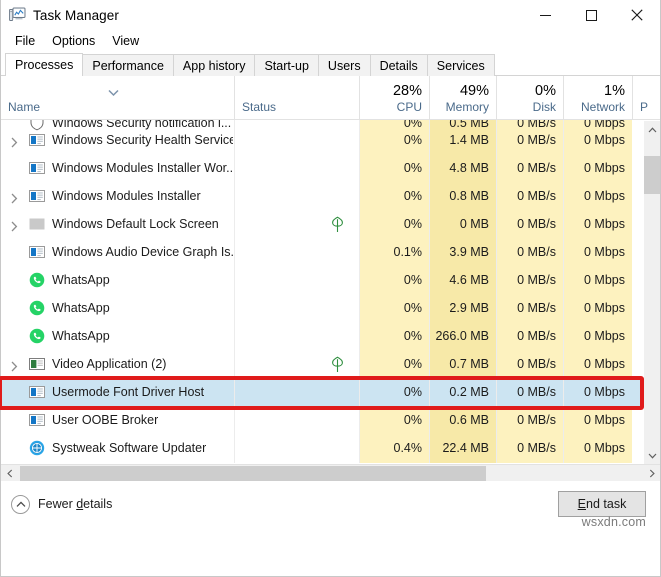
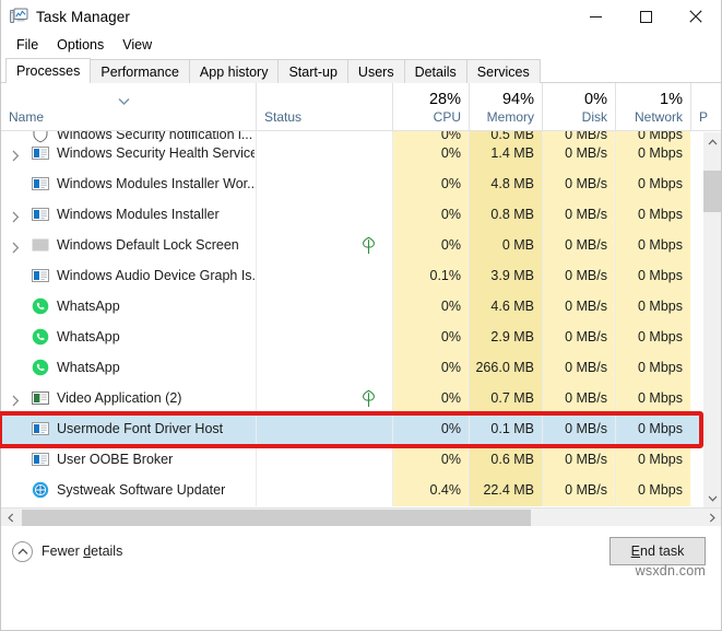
  Task Manager
  File
  Options
  View
  Processes
  Performance
  App history
  Start-up
  Users
  Details
  Services
  Name
  Status
  28%
  CPU
- 49%
+ 94%
  Memory
  0%
  Disk
  1%
  Network
  P
  Windows Security notification i...
  0%
  0.5 MB
  0 MB/s
  0 Mbps
  Windows Security Health Service
  0%
  1.4 MB
  0 MB/s
  0 Mbps
  Windows Modules Installer Wor..
  0%
  4.8 MB
  0 MB/s
  0 Mbps
  Windows Modules Installer
  0%
  0.8 MB
  0 MB/s
  0 Mbps
  Windows Default Lock Screen
  0%
  0 MB
  0 MB/s
  0 Mbps
  Windows Audio Device Graph Is.
  0.1%
  3.9 MB
  0 MB/s
  0 Mbps
  WhatsApp
  0%
  4.6 MB
  0 MB/s
  0 Mbps
  WhatsApp
  0%
  2.9 MB
  0 MB/s
  0 Mbps
  WhatsApp
  0%
  266.0 MB
  0 MB/s
  0 Mbps
  Video Application (2)
  0%
  0.7 MB
  0 MB/s
  0 Mbps
  Usermode Font Driver Host
  0%
- 0.2 MB
+ 0.1 MB
  0 MB/s
  0 Mbps
  User OOBE Broker
  0%
  0.6 MB
  0 MB/s
  0 Mbps
  Systweak Software Updater
  0.4%
  22.4 MB
  0 MB/s
  0 Mbps
  Fewer details
  E
  nd task
  wsxdn.com
